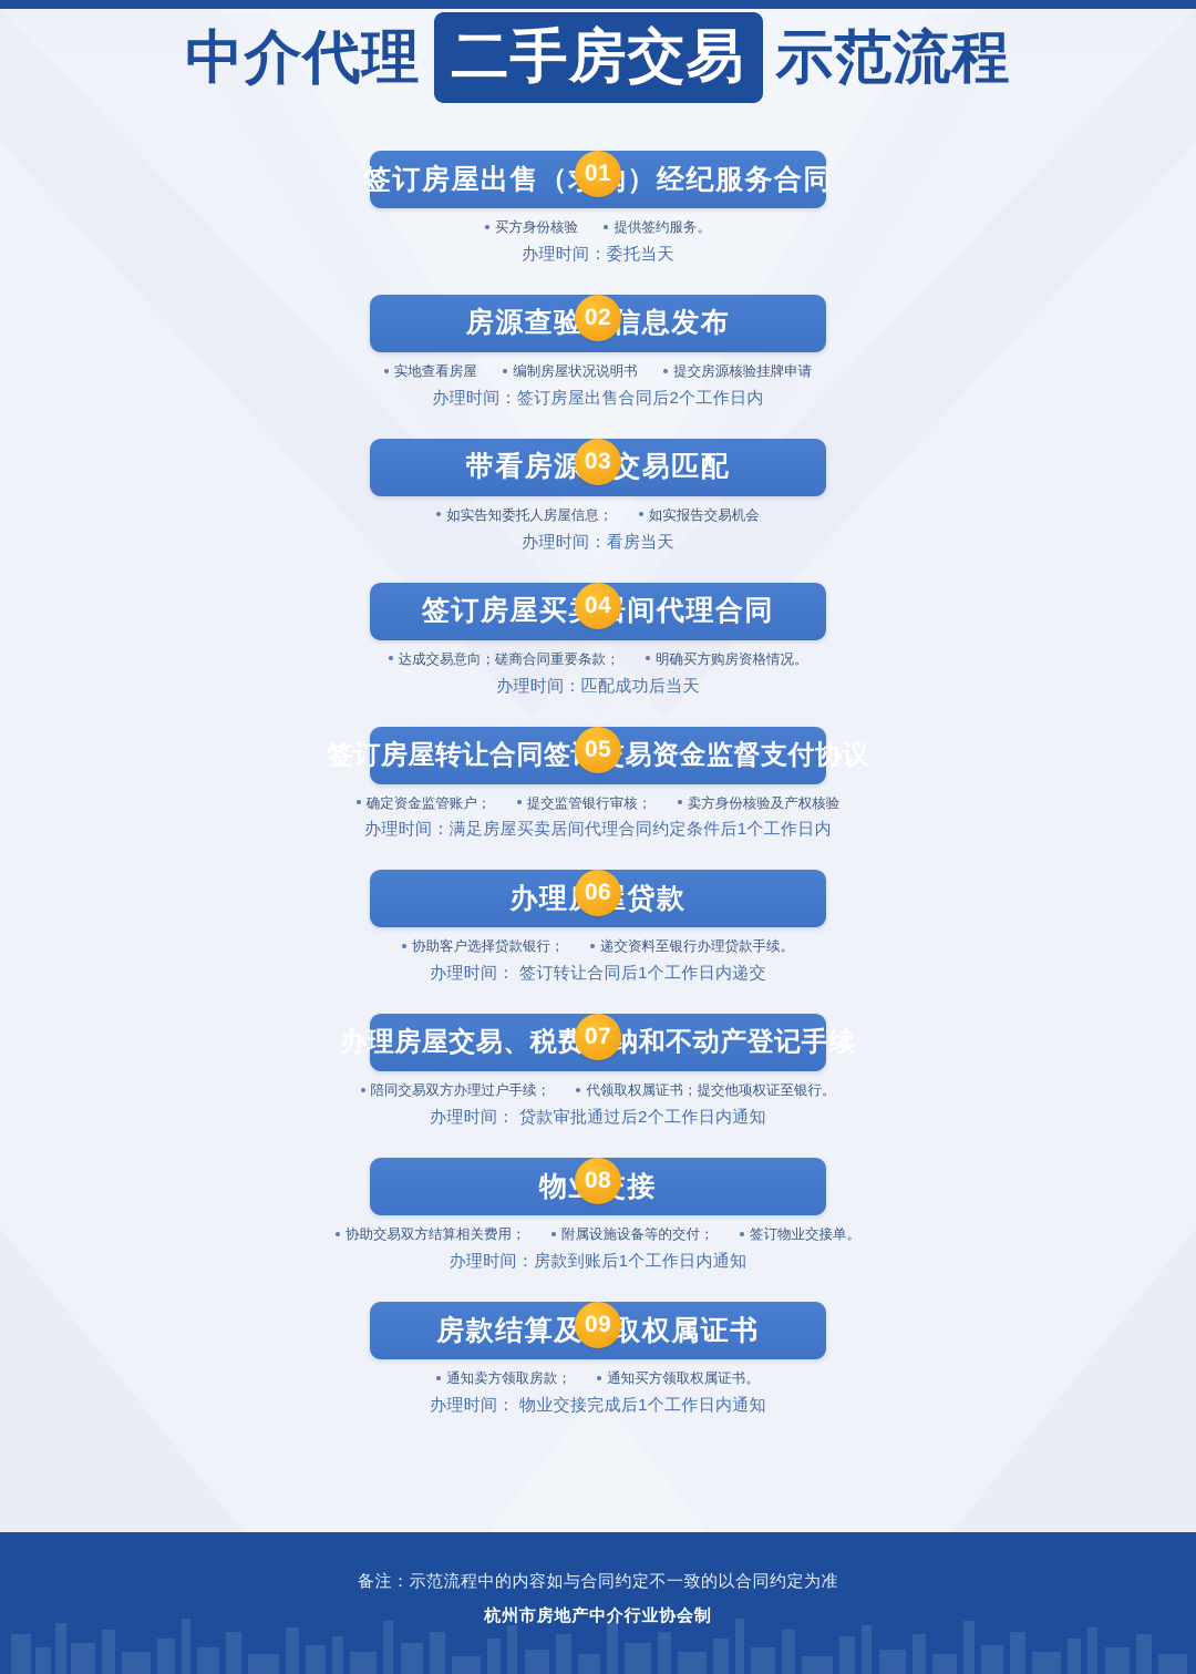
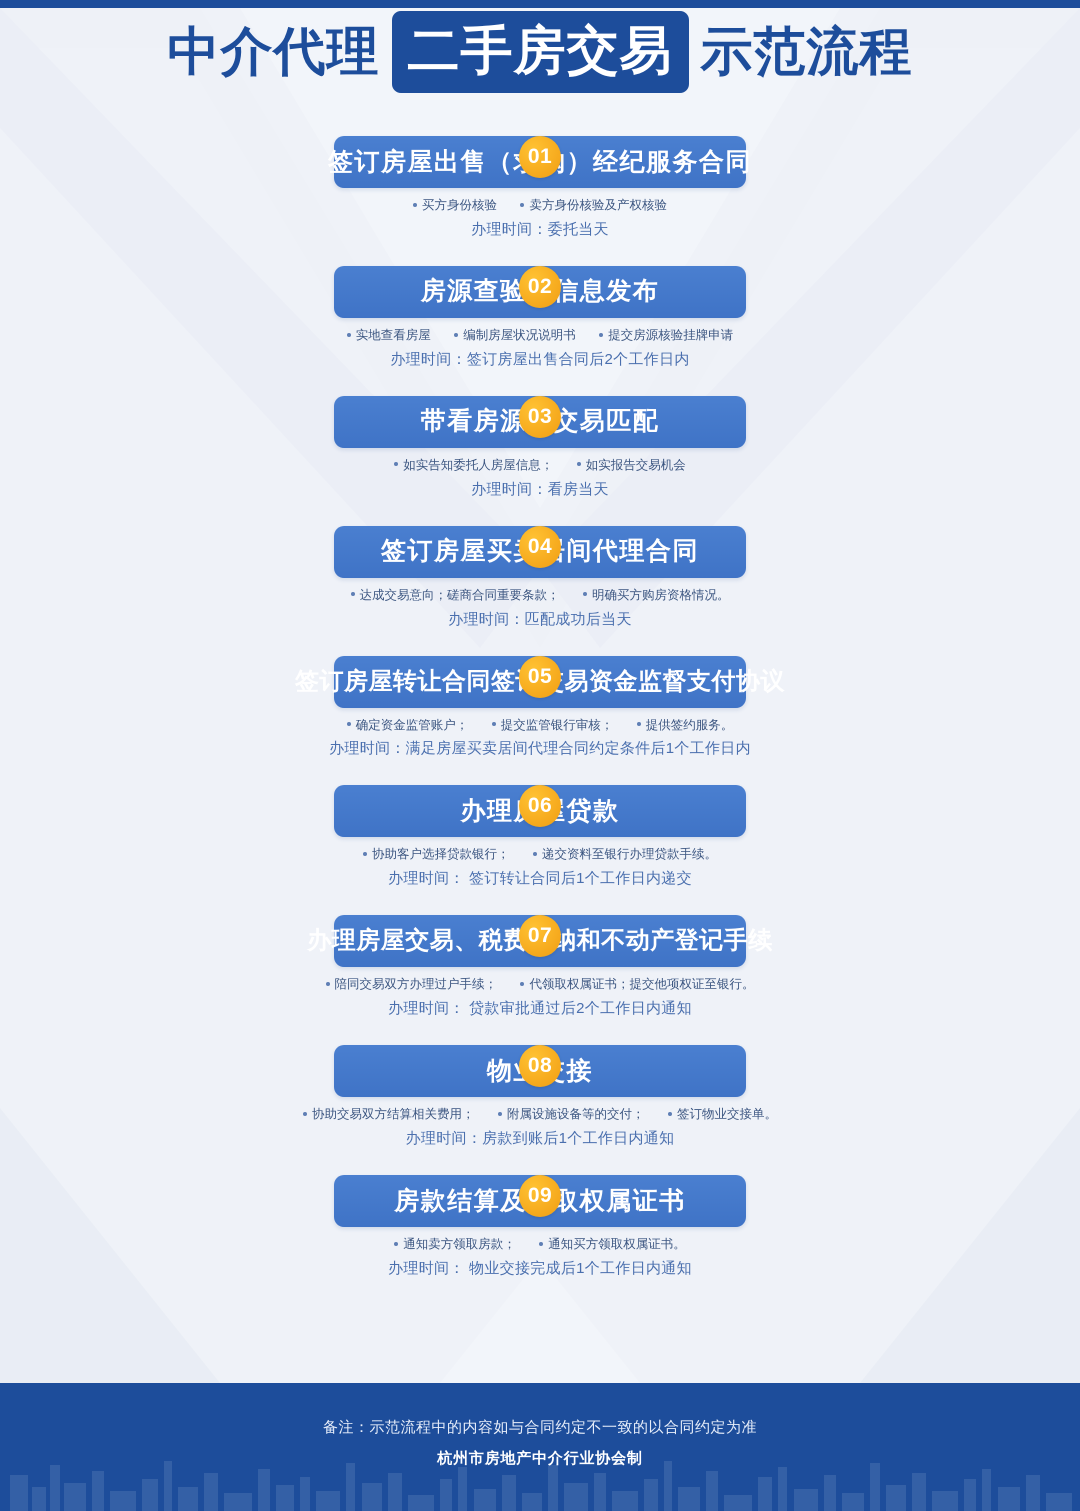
  中介代理
  二手房交易
  示范流程
  01
  签订房屋出售（）经纪服务合同
- 买方身份核验 提供签约服务。
+ 买方身份核验 卖方身份核验及产权核验
  办理时间：委托当天
  02
  房源查验信息发布
  实地查看房屋 编制房屋状况说明书 提交房源核验挂牌申请
  办理时间：签订房屋出售合同后2个工作日内
  03
  带看房源交易匹配
  如实告知委托人房屋信息； 如实报告交易机会
  办理时间：看房当天
  04
  签订房屋买间代理合同
  达成交易意向；磋商合同重要条款； 明确买方购房资格情况。
  办理时间：匹配成功后当天
  05
  签订房屋转让合同签易资金监督支付协议
- 确定资金监管账户； 提交监管银行审核； 卖方身份核验及产权核验
+ 确定资金监管账户； 提交监管银行审核； 提供签约服务。
  办理时间：满足房屋买卖居间代理合同约定条件后1个工作日内
  06
  协助客户选择贷款银行； 递交资料至银行办理贷款手续。
  办理时间： 签订转让合同后1个工作日内递交
  07
  办理房屋交易、税费纳和不动产登记手续
  陪同交易双方办理过户手续； 代领取权属证书；提交他项权证至银行。
  办理时间： 贷款审批通过后2个工作日内通知
  08
  协助交易双方结算相关费用； 附属设施设备等的交付； 签订物业交接单。
  办理时间：房款到账后1个工作日内通知
  09
  房款结算及取权属证书
  通知卖方领取房款； 通知买方领取权属证书。
  办理时间： 物业交接完成后1个工作日内通知
  备注：示范流程中的内容如与合同约定不一致的以合同约定为准
  杭州市房地产中介行业协会制
